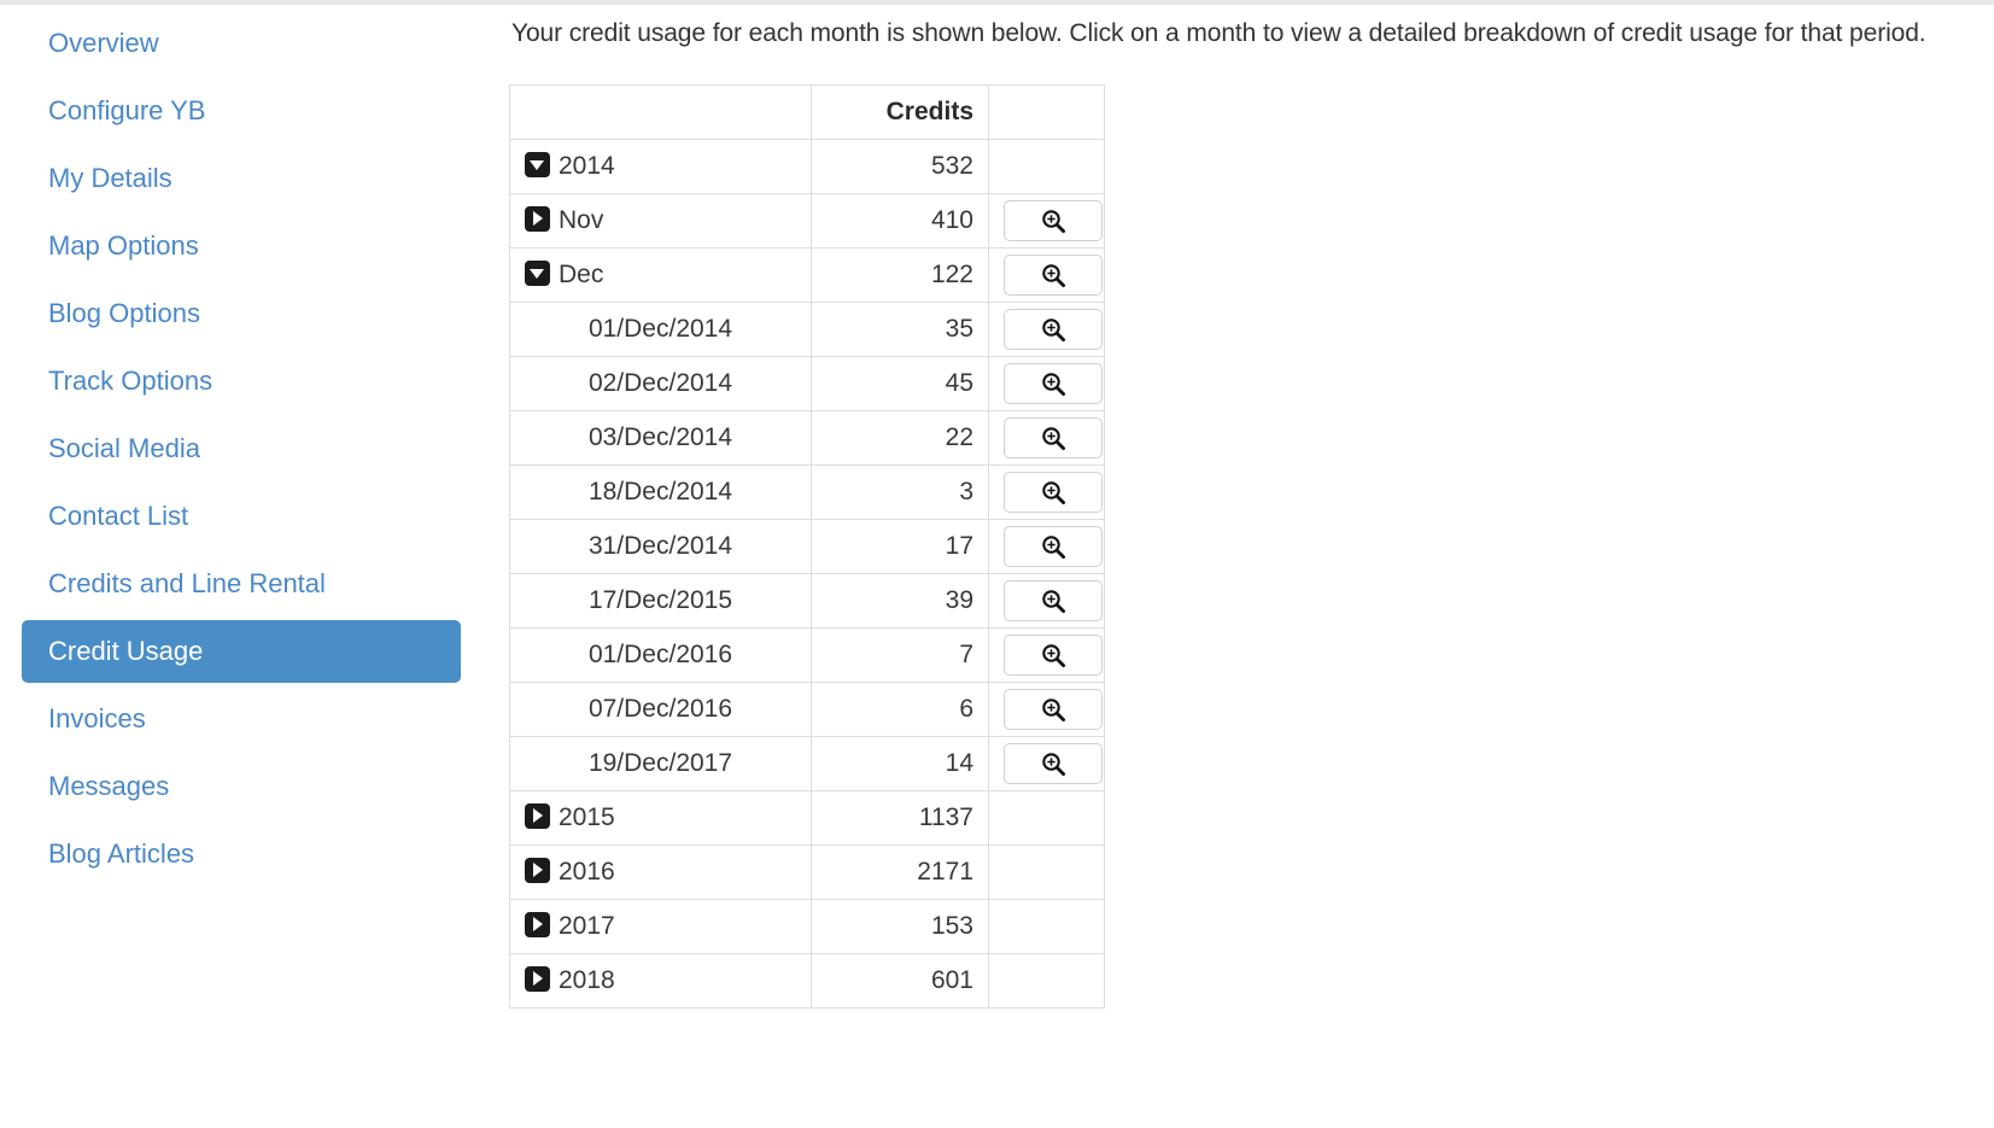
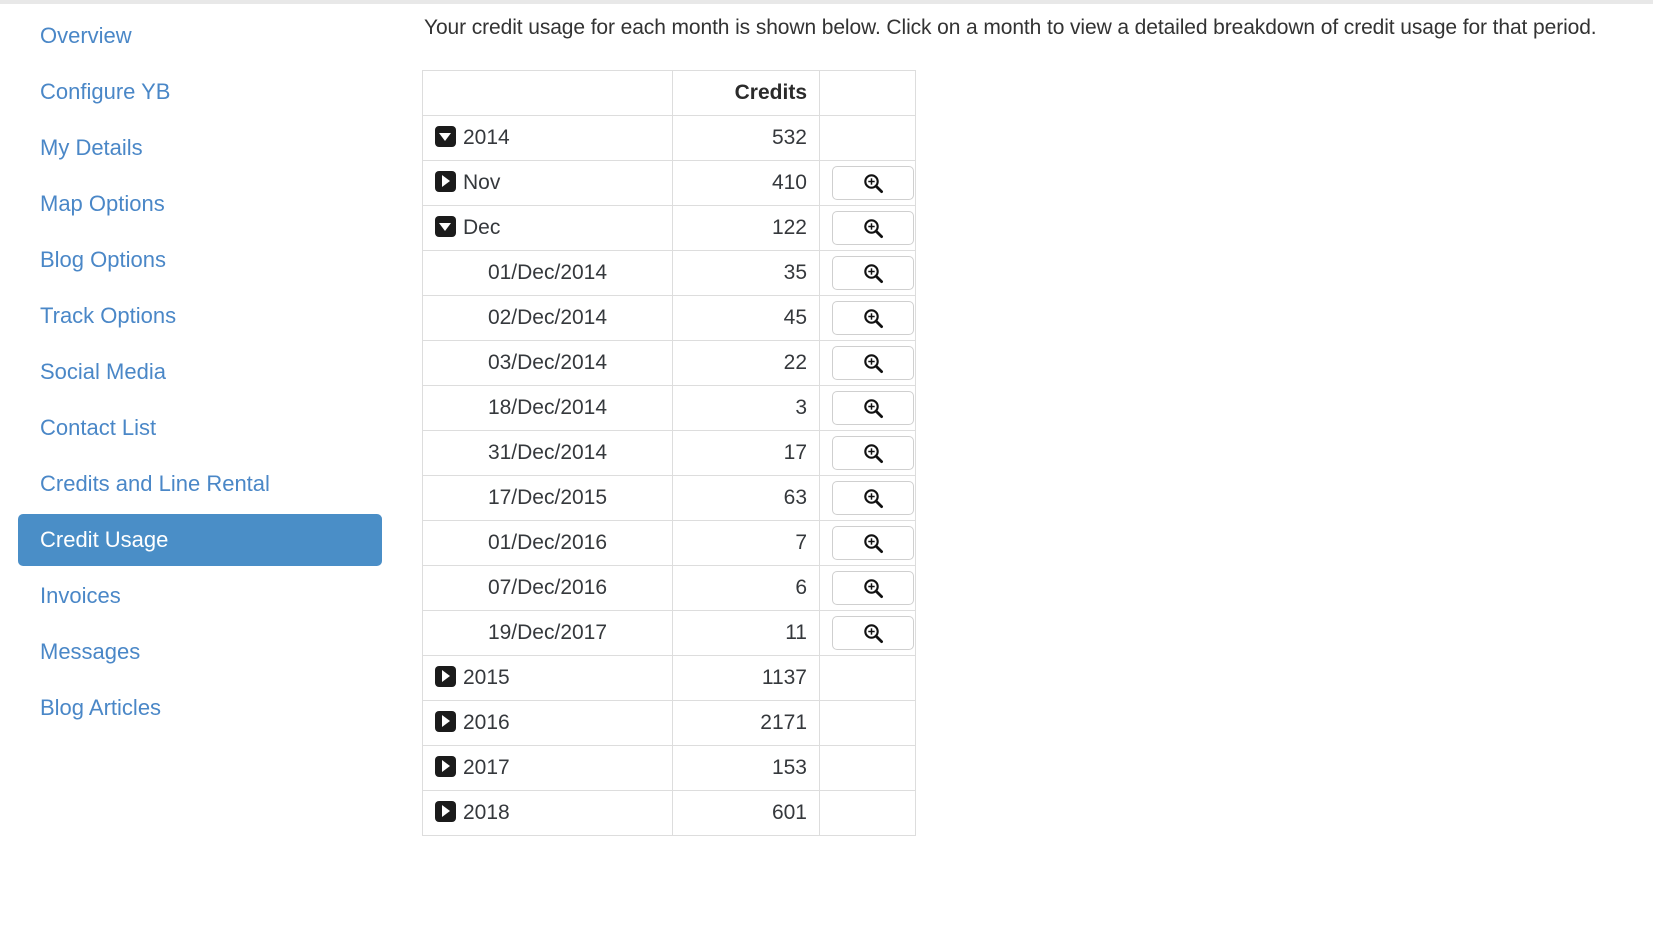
  Overview
  Configure YB
  My Details
  Map Options
  Blog Options
  Track Options
  Social Media
  Contact List
  Credits and Line Rental
  Credit Usage
  Invoices
  Messages
  Blog Articles
  Your credit usage for each month is shown below. Click on a month to view a detailed breakdown of credit usage for that period.
  	Credits
  2014	532
  Nov	410
  Dec	122
  01/Dec/2014	35
  02/Dec/2014	45
  03/Dec/2014	22
  18/Dec/2014	3
  31/Dec/2014	17
- 17/Dec/2015	39
+ 17/Dec/2015	63
  01/Dec/2016	7
  07/Dec/2016	6
- 19/Dec/2017	14
+ 19/Dec/2017	11
  2015	1137
  2016	2171
  2017	153
  2018	601
